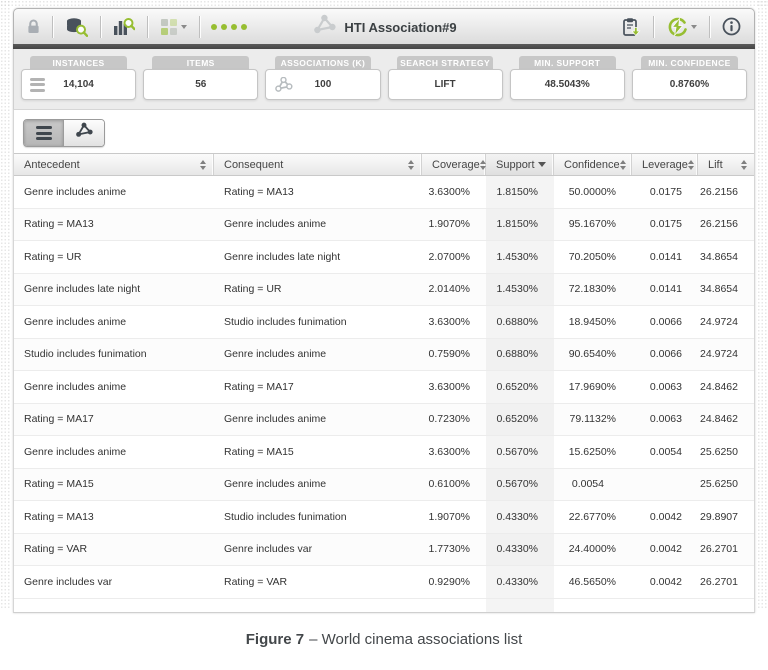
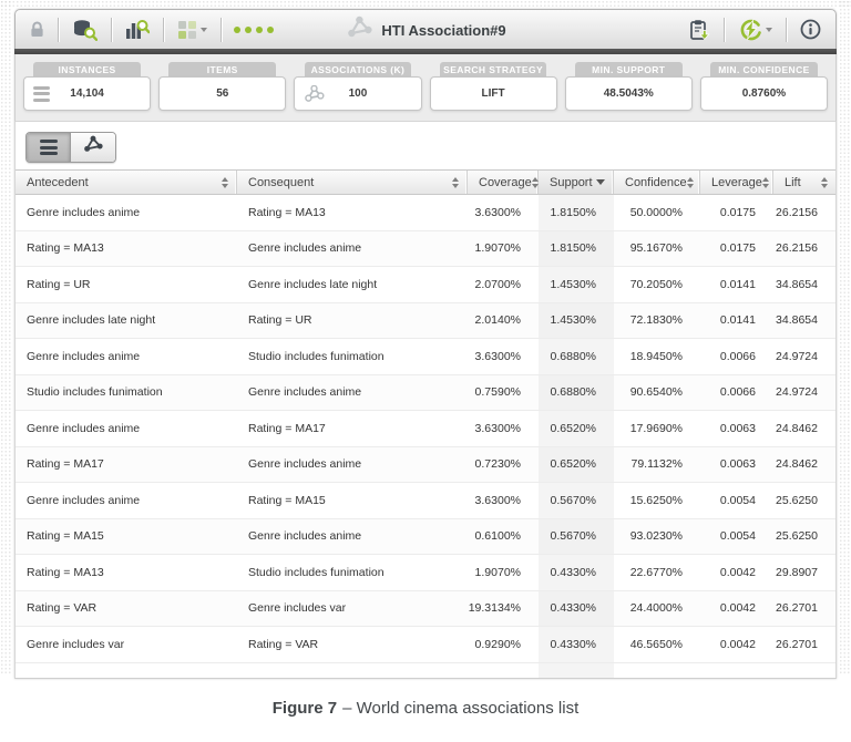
  HTI Association#9
  INSTANCES
  14,104
  ITEMS
  56
  ASSOCIATIONS (K)
  100
  SEARCH STRATEGY
  LIFT
  MIN. SUPPORT
  48.5043%
  MIN. CONFIDENCE
  0.8760%
  Antecedent
  Consequent
  Coverage
  Support
  Confidence
  Leverage
  Lift
  Genre includes anime
  Rating = MA13
  3.6300%
  1.8150%
  50.0000%
  0.0175
  26.2156
  Rating = MA13
  Genre includes anime
  1.9070%
  1.8150%
  95.1670%
  0.0175
  26.2156
  Rating = UR
  Genre includes late night
  2.0700%
  1.4530%
  70.2050%
  0.0141
  34.8654
  Genre includes late night
  Rating = UR
  2.0140%
  1.4530%
  72.1830%
  0.0141
  34.8654
  Genre includes anime
  Studio includes funimation
  3.6300%
  0.6880%
  18.9450%
  0.0066
  24.9724
  Studio includes funimation
  Genre includes anime
  0.7590%
  0.6880%
  90.6540%
  0.0066
  24.9724
  Genre includes anime
  Rating = MA17
  3.6300%
  0.6520%
  17.9690%
  0.0063
  24.8462
  Rating = MA17
  Genre includes anime
  0.7230%
  0.6520%
  79.1132%
  0.0063
  24.8462
  Genre includes anime
  Rating = MA15
  3.6300%
  0.5670%
  15.6250%
  0.0054
  25.6250
  Rating = MA15
  Genre includes anime
  0.6100%
  0.5670%
+ 93.0230%
  0.0054
  25.6250
  Rating = MA13
  Studio includes funimation
  1.9070%
  0.4330%
  22.6770%
  0.0042
  29.8907
  Rating = VAR
  Genre includes var
- 1.7730%
+ 19.3134%
  0.4330%
  24.4000%
  0.0042
  26.2701
  Genre includes var
  Rating = VAR
  0.9290%
  0.4330%
  46.5650%
  0.0042
  26.2701
  Figure 7 – World cinema associations list
